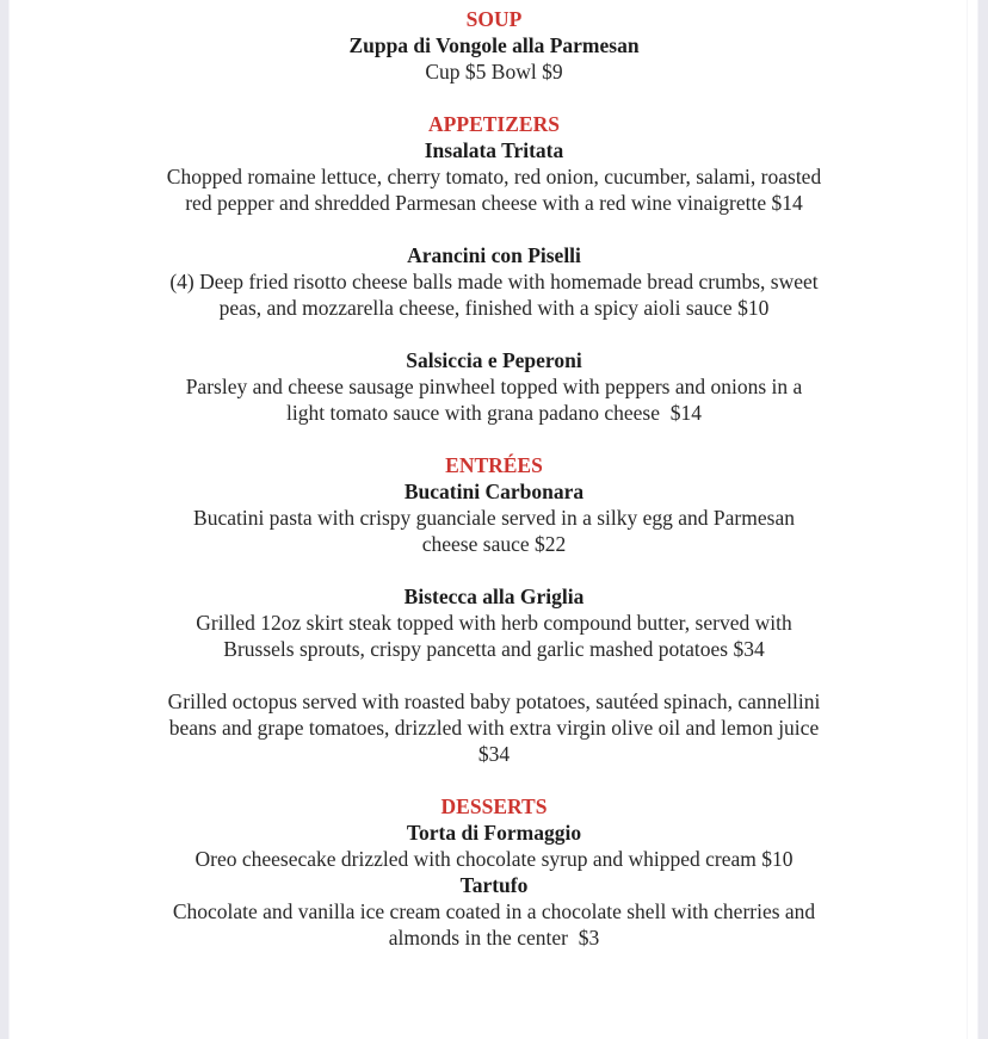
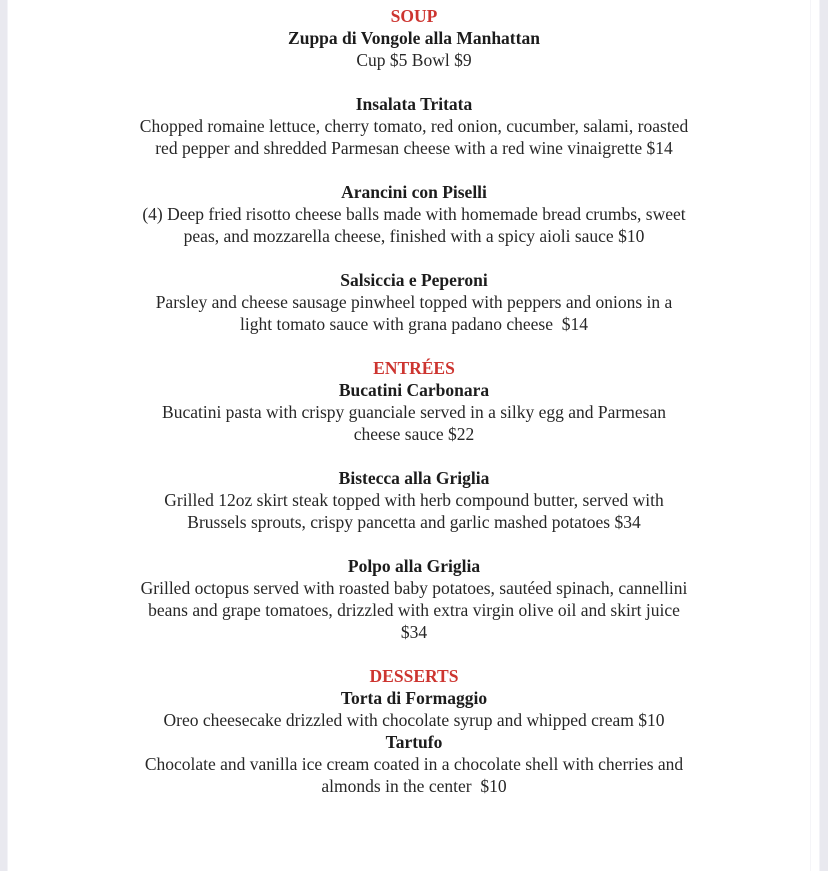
  SOUP
- Zuppa di Vongole alla Parmesan
+ Zuppa di Vongole alla Manhattan
  Cup $5 Bowl $9
- APPETIZERS
  Insalata Tritata
  Chopped romaine lettuce, cherry tomato, red onion, cucumber, salami, roasted
  red pepper and shredded Parmesan cheese with a red wine vinaigrette $14
  Arancini con Piselli
  (4) Deep fried risotto cheese balls made with homemade bread crumbs, sweet
  peas, and mozzarella cheese, finished with a spicy aioli sauce $10
  Salsiccia e Peperoni
  Parsley and cheese sausage pinwheel topped with peppers and onions in a
  light tomato sauce with grana padano cheese $14
  ENTRÉES
  Bucatini Carbonara
  Bucatini pasta with crispy guanciale served in a silky egg and Parmesan
  cheese sauce $22
  Bistecca alla Griglia
  Grilled 12oz skirt steak topped with herb compound butter, served with
  Brussels sprouts, crispy pancetta and garlic mashed potatoes $34
+ Polpo alla Griglia
  Grilled octopus served with roasted baby potatoes, sautéed spinach, cannellini
- beans and grape tomatoes, drizzled with extra virgin olive oil and lemon juice
+ beans and grape tomatoes, drizzled with extra virgin olive oil and skirt juice
  $34
  DESSERTS
  Torta di Formaggio
  Oreo cheesecake drizzled with chocolate syrup and whipped cream $10
  Tartufo
  Chocolate and vanilla ice cream coated in a chocolate shell with cherries and
- almonds in the center $3
+ almonds in the center $10
